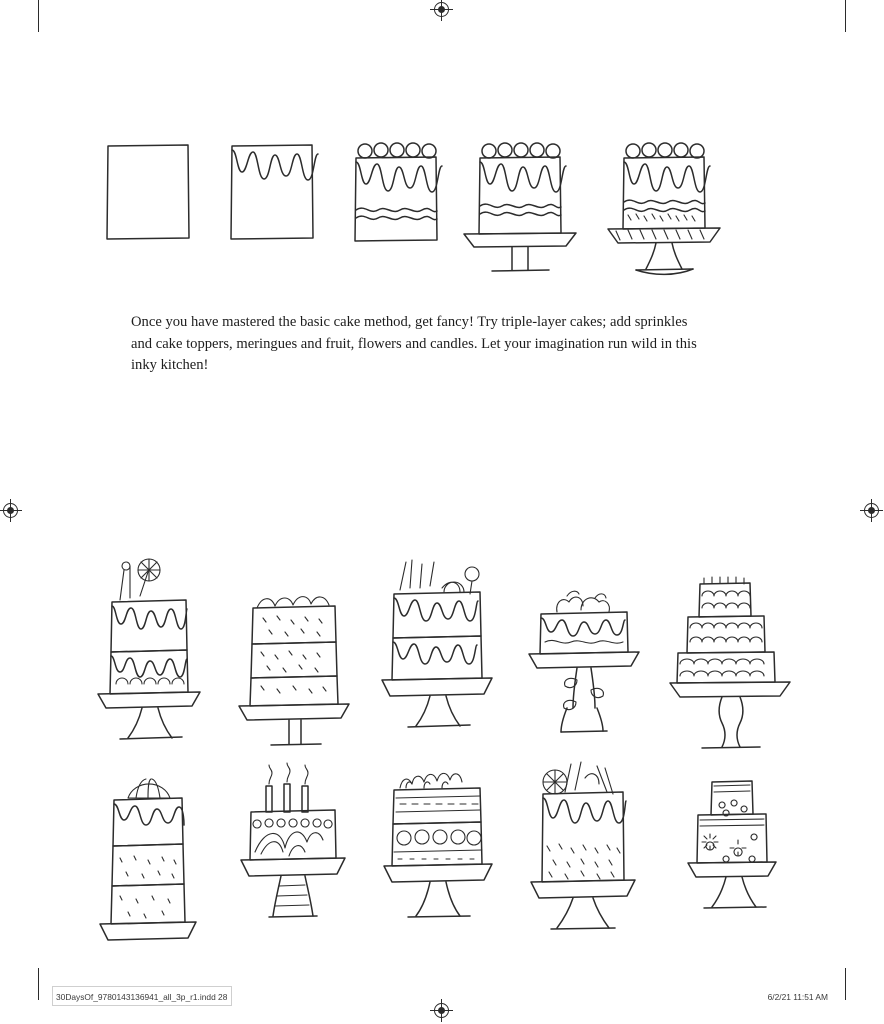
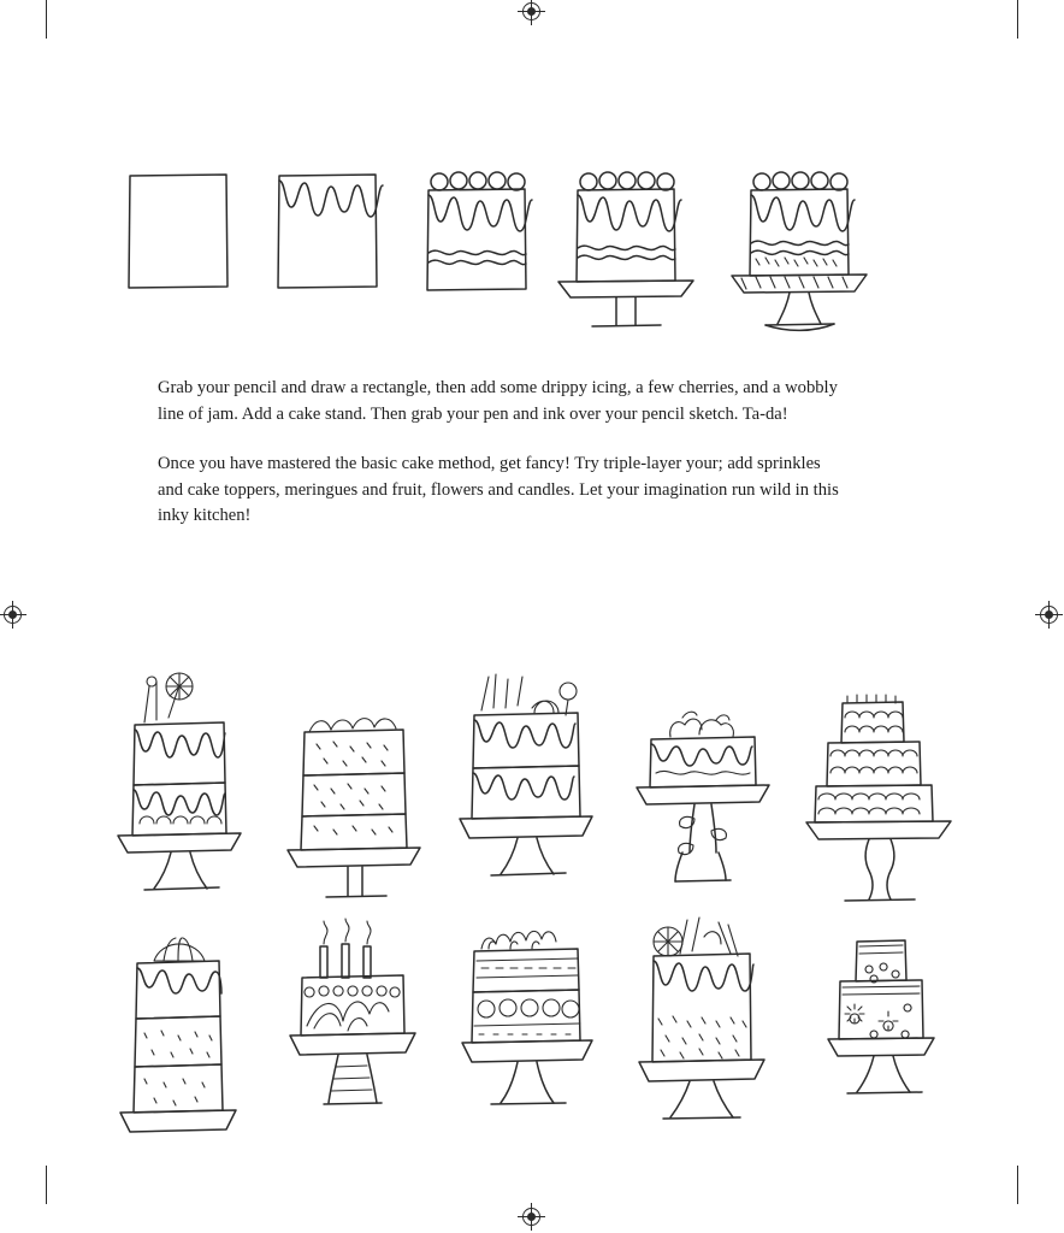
+ Grab your pencil and draw a rectangle, then add some drippy icing, a few cherries, and a wobbly line of jam. Add a cake stand. Then grab your pen and ink over your pencil sketch. Ta-da!
- Once you have mastered the basic cake method, get fancy! Try triple-layer cakes; add sprinkles and cake toppers, meringues and fruit, flowers and candles. Let your imagination run wild in this inky kitchen!
+ Once you have mastered the basic cake method, get fancy! Try triple-layer your; add sprinkles and cake toppers, meringues and fruit, flowers and candles. Let your imagination run wild in this inky kitchen!
- 30DaysOf_9780143136941_all_3p_r1.indd 28
- 6/2/21 11:51 AM
